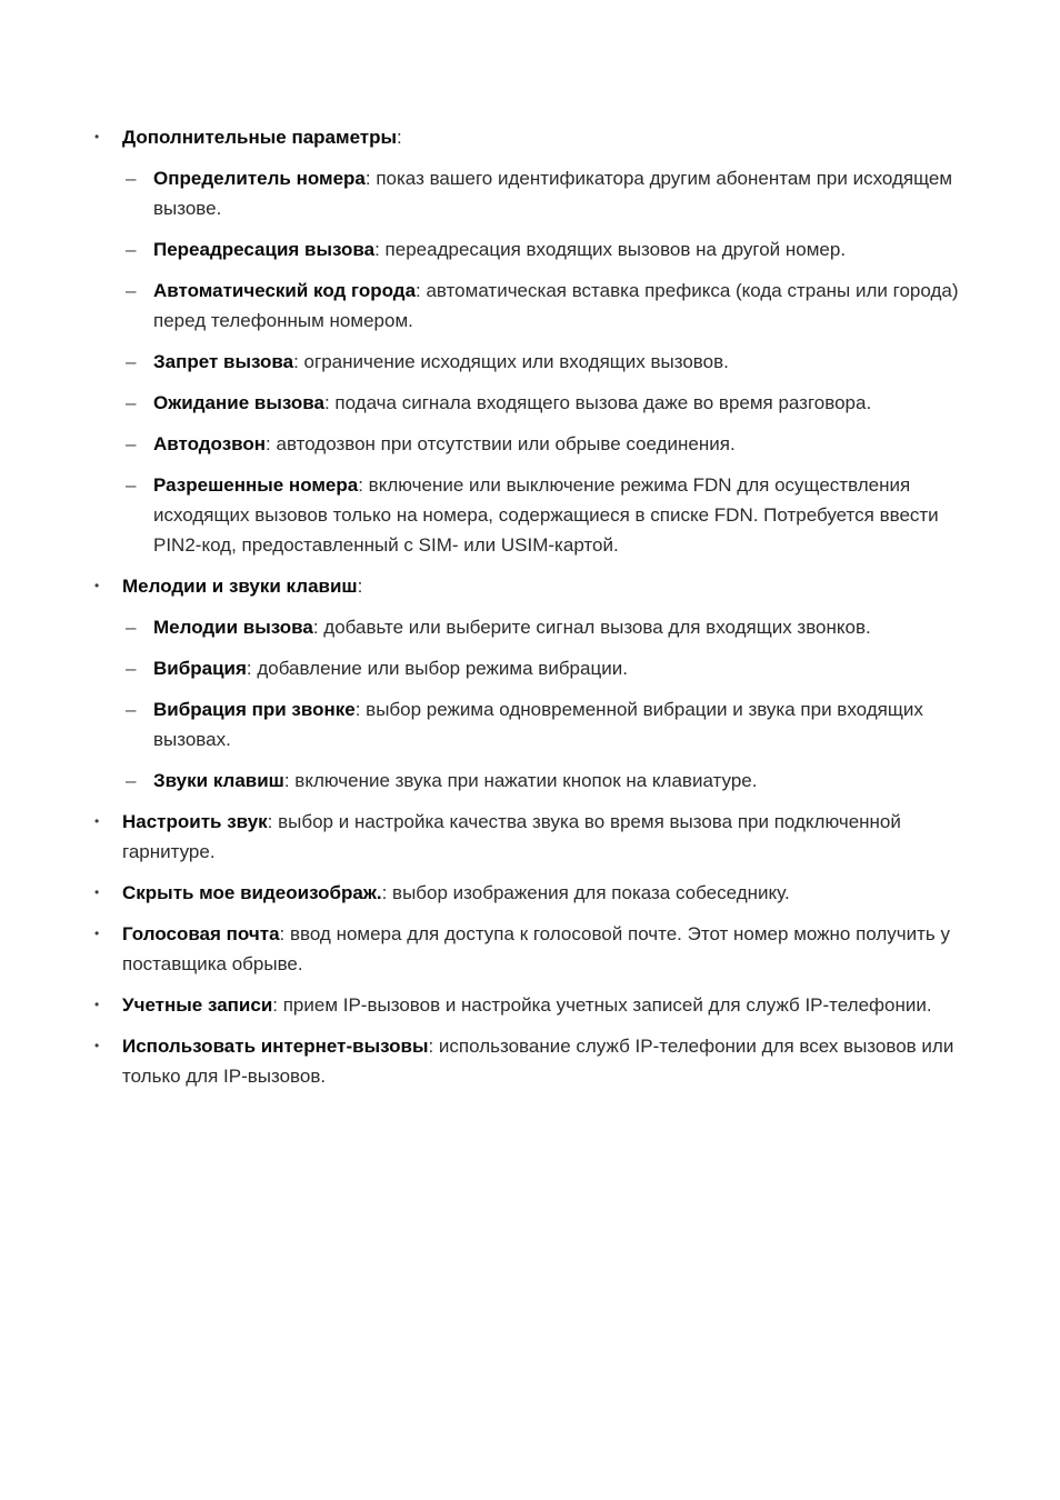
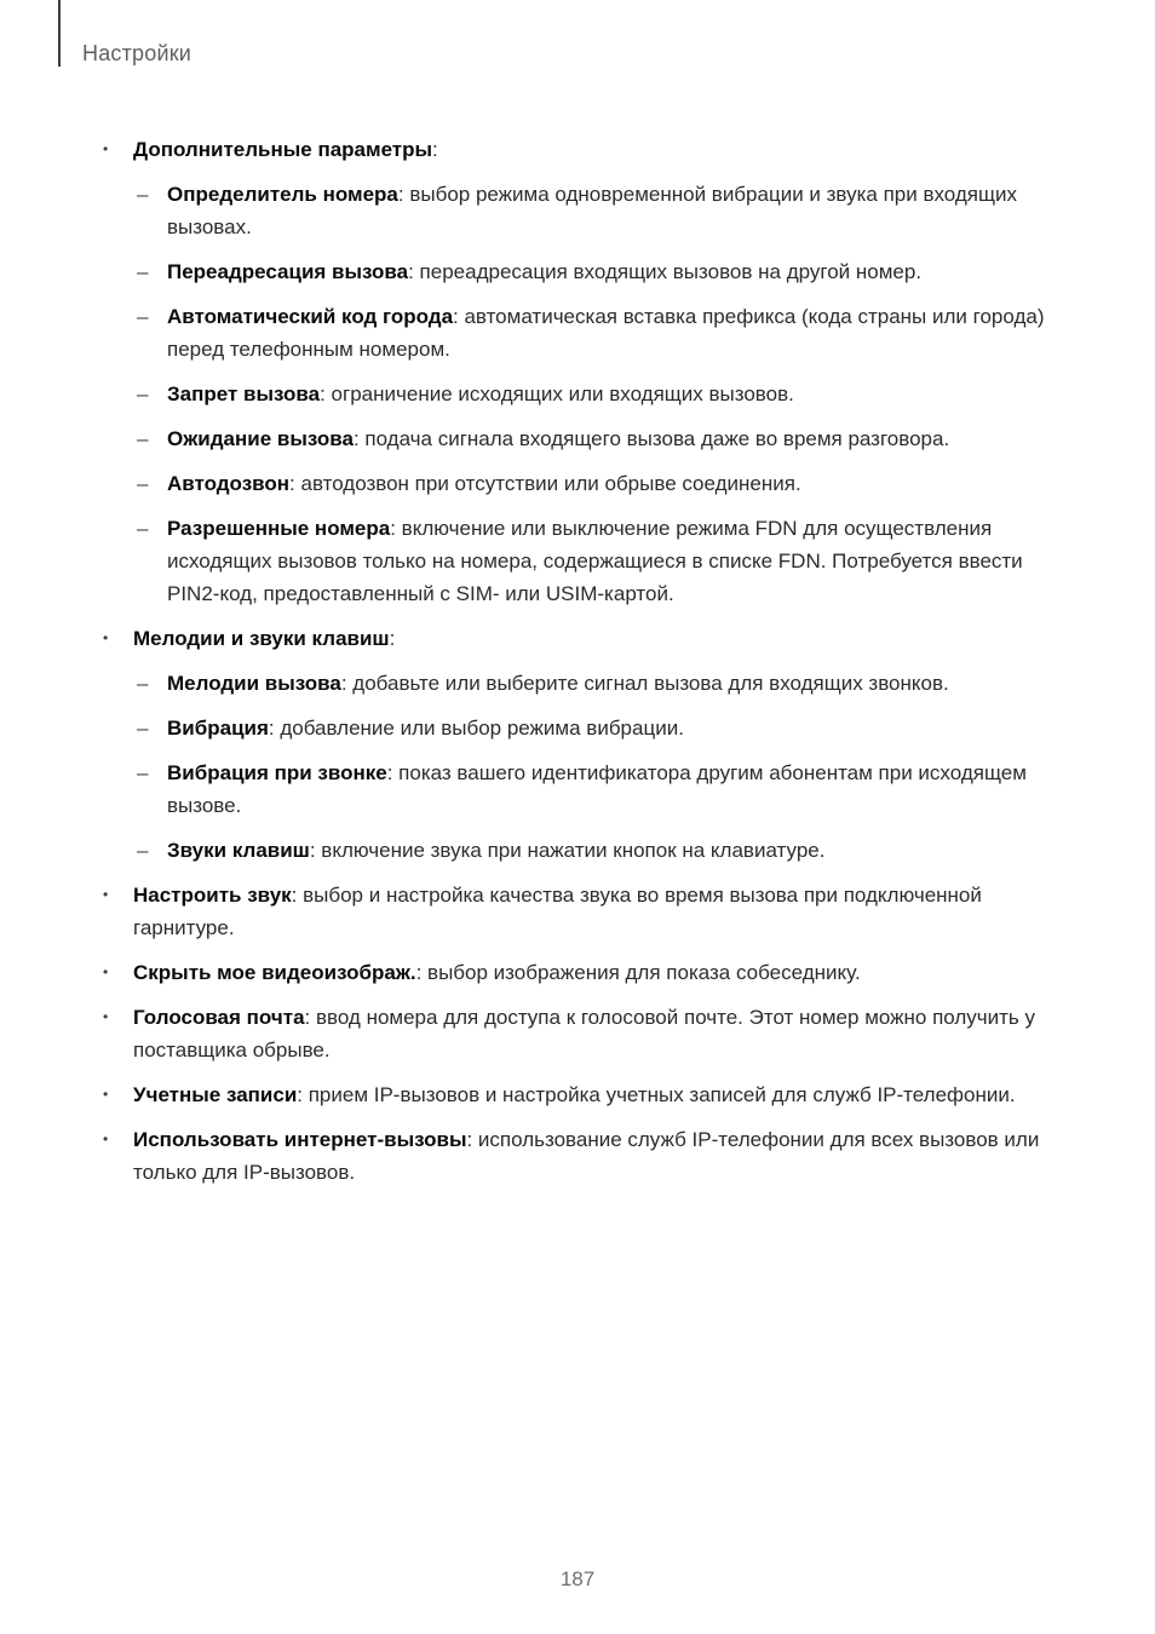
+ Настройки
  •
  Дополнительные параметры:
  –
- Определитель номера: показ вашего идентификатора другим абонентам при исходящем вызове.
+ Определитель номера: выбор режима одновременной вибрации и звука при входящих вызовах.
  –
  Переадресация вызова: переадресация входящих вызовов на другой номер.
  –
  Автоматический код города: автоматическая вставка префикса (кода страны или города) перед телефонным номером.
  –
  Запрет вызова: ограничение исходящих или входящих вызовов.
  –
  Ожидание вызова: подача сигнала входящего вызова даже во время разговора.
  –
  Автодозвон: автодозвон при отсутствии или обрыве соединения.
  –
  Разрешенные номера: включение или выключение режима FDN для осуществления исходящих вызовов только на номера, содержащиеся в списке FDN. Потребуется ввести PIN2-код, предоставленный с SIM- или USIM-картой.
  •
  Мелодии и звуки клавиш:
  –
  Мелодии вызова: добавьте или выберите сигнал вызова для входящих звонков.
  –
  Вибрация: добавление или выбор режима вибрации.
  –
- Вибрация при звонке: выбор режима одновременной вибрации и звука при входящих вызовах.
+ Вибрация при звонке: показ вашего идентификатора другим абонентам при исходящем вызове.
  –
  Звуки клавиш: включение звука при нажатии кнопок на клавиатуре.
  •
  Настроить звук: выбор и настройка качества звука во время вызова при подключенной гарнитуре.
  •
  Скрыть мое видеоизображ.: выбор изображения для показа собеседнику.
  •
  Голосовая почта: ввод номера для доступа к голосовой почте. Этот номер можно получить у поставщика обрыве.
  •
  Учетные записи: прием IP-вызовов и настройка учетных записей для служб IP-телефонии.
  •
  Использовать интернет-вызовы: использование служб IP-телефонии для всех вызовов или только для IP-вызовов.
+ 187
